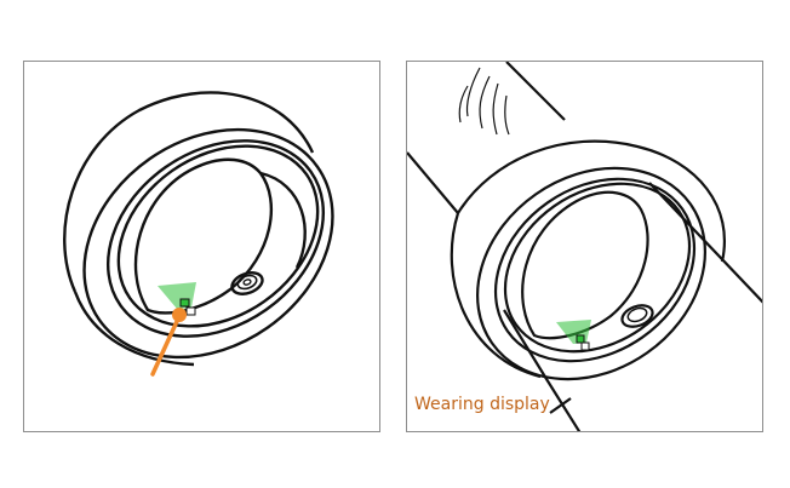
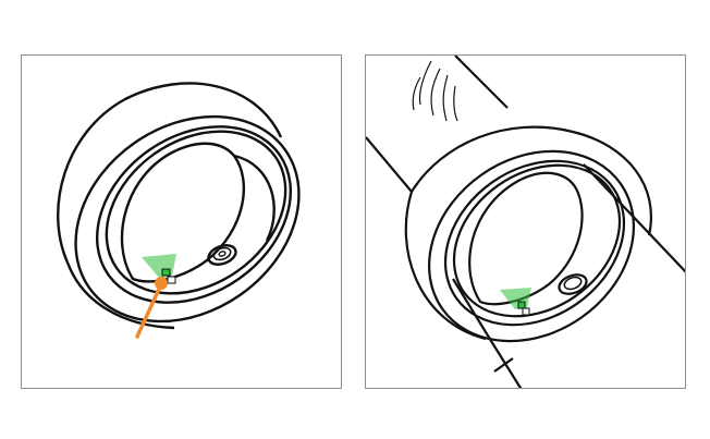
- Wearing display
